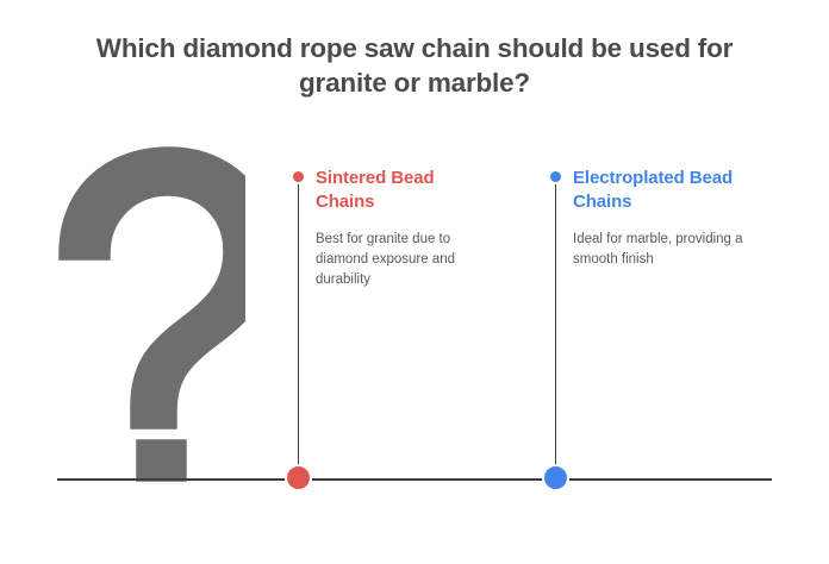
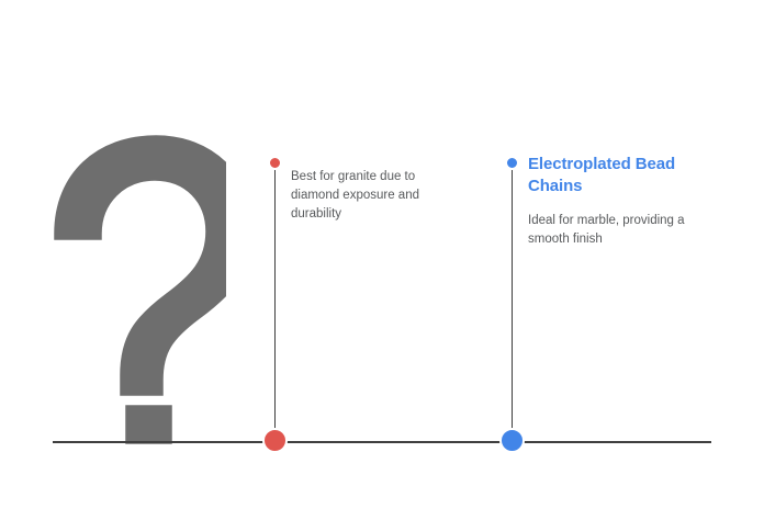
- Which diamond rope saw chain should be used for granite or marble?
- Sintered Bead Chains
  Best for granite due to diamond exposure and durability
  Electroplated Bead Chains
  Ideal for marble, providing a smooth finish
